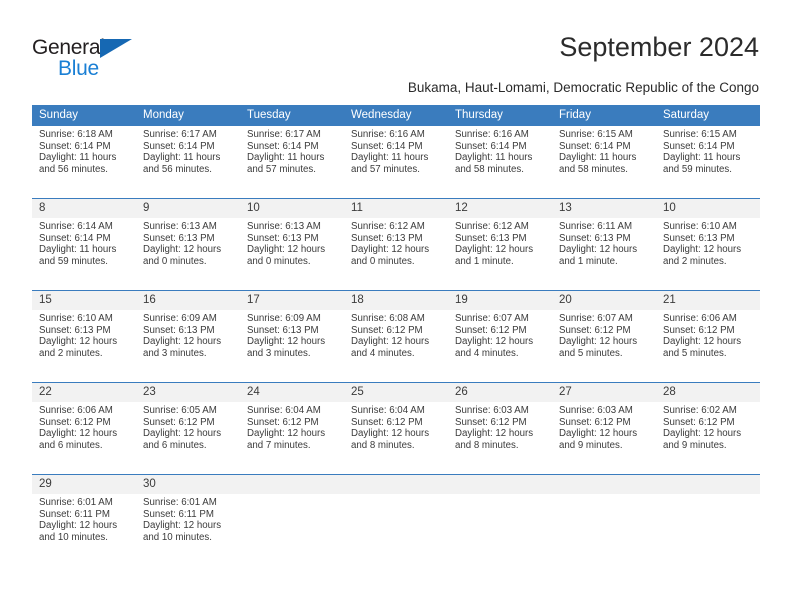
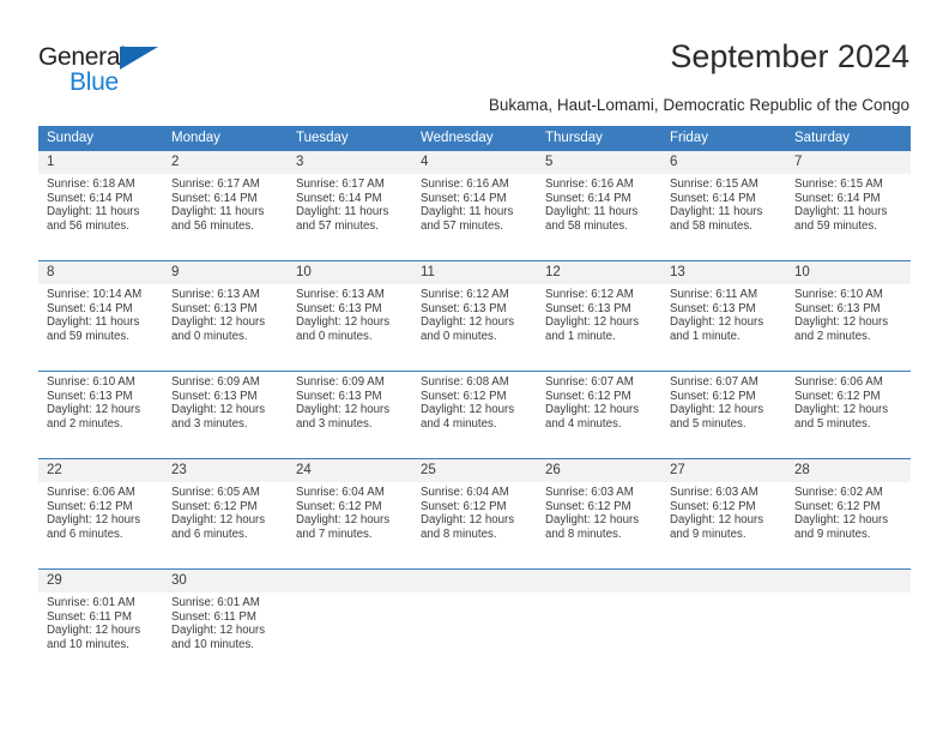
  General
  Blue
  September 2024
  Bukama, Haut-Lomami, Democratic Republic of the Congo
  Sunday	Monday	Tuesday	Wednesday	Thursday	Friday	Saturday
+ 1	2	3	4	5	6	7
  Sunrise: 6:18 AMSunset: 6:14 PMDaylight: 11 hours and 56 minutes.	Sunrise: 6:17 AMSunset: 6:14 PMDaylight: 11 hours and 56 minutes.	Sunrise: 6:17 AMSunset: 6:14 PMDaylight: 11 hours and 57 minutes.	Sunrise: 6:16 AMSunset: 6:14 PMDaylight: 11 hours and 57 minutes.	Sunrise: 6:16 AMSunset: 6:14 PMDaylight: 11 hours and 58 minutes.	Sunrise: 6:15 AMSunset: 6:14 PMDaylight: 11 hours and 58 minutes.	Sunrise: 6:15 AMSunset: 6:14 PMDaylight: 11 hours and 59 minutes.
  8	9	10	11	12	13	10
- Sunrise: 6:14 AMSunset: 6:14 PMDaylight: 11 hours and 59 minutes.	Sunrise: 6:13 AMSunset: 6:13 PMDaylight: 12 hours and 0 minutes.	Sunrise: 6:13 AMSunset: 6:13 PMDaylight: 12 hours and 0 minutes.	Sunrise: 6:12 AMSunset: 6:13 PMDaylight: 12 hours and 0 minutes.	Sunrise: 6:12 AMSunset: 6:13 PMDaylight: 12 hours and 1 minute.	Sunrise: 6:11 AMSunset: 6:13 PMDaylight: 12 hours and 1 minute.	Sunrise: 6:10 AMSunset: 6:13 PMDaylight: 12 hours and 2 minutes.
+ Sunrise: 10:14 AMSunset: 6:14 PMDaylight: 11 hours and 59 minutes.	Sunrise: 6:13 AMSunset: 6:13 PMDaylight: 12 hours and 0 minutes.	Sunrise: 6:13 AMSunset: 6:13 PMDaylight: 12 hours and 0 minutes.	Sunrise: 6:12 AMSunset: 6:13 PMDaylight: 12 hours and 0 minutes.	Sunrise: 6:12 AMSunset: 6:13 PMDaylight: 12 hours and 1 minute.	Sunrise: 6:11 AMSunset: 6:13 PMDaylight: 12 hours and 1 minute.	Sunrise: 6:10 AMSunset: 6:13 PMDaylight: 12 hours and 2 minutes.
- 15	16	17	18	19	20	21
  Sunrise: 6:10 AMSunset: 6:13 PMDaylight: 12 hours and 2 minutes.	Sunrise: 6:09 AMSunset: 6:13 PMDaylight: 12 hours and 3 minutes.	Sunrise: 6:09 AMSunset: 6:13 PMDaylight: 12 hours and 3 minutes.	Sunrise: 6:08 AMSunset: 6:12 PMDaylight: 12 hours and 4 minutes.	Sunrise: 6:07 AMSunset: 6:12 PMDaylight: 12 hours and 4 minutes.	Sunrise: 6:07 AMSunset: 6:12 PMDaylight: 12 hours and 5 minutes.	Sunrise: 6:06 AMSunset: 6:12 PMDaylight: 12 hours and 5 minutes.
  22	23	24	25	26	27	28
  Sunrise: 6:06 AMSunset: 6:12 PMDaylight: 12 hours and 6 minutes.	Sunrise: 6:05 AMSunset: 6:12 PMDaylight: 12 hours and 6 minutes.	Sunrise: 6:04 AMSunset: 6:12 PMDaylight: 12 hours and 7 minutes.	Sunrise: 6:04 AMSunset: 6:12 PMDaylight: 12 hours and 8 minutes.	Sunrise: 6:03 AMSunset: 6:12 PMDaylight: 12 hours and 8 minutes.	Sunrise: 6:03 AMSunset: 6:12 PMDaylight: 12 hours and 9 minutes.	Sunrise: 6:02 AMSunset: 6:12 PMDaylight: 12 hours and 9 minutes.
  29	30
  Sunrise: 6:01 AMSunset: 6:11 PMDaylight: 12 hours and 10 minutes.	Sunrise: 6:01 AMSunset: 6:11 PMDaylight: 12 hours and 10 minutes.
